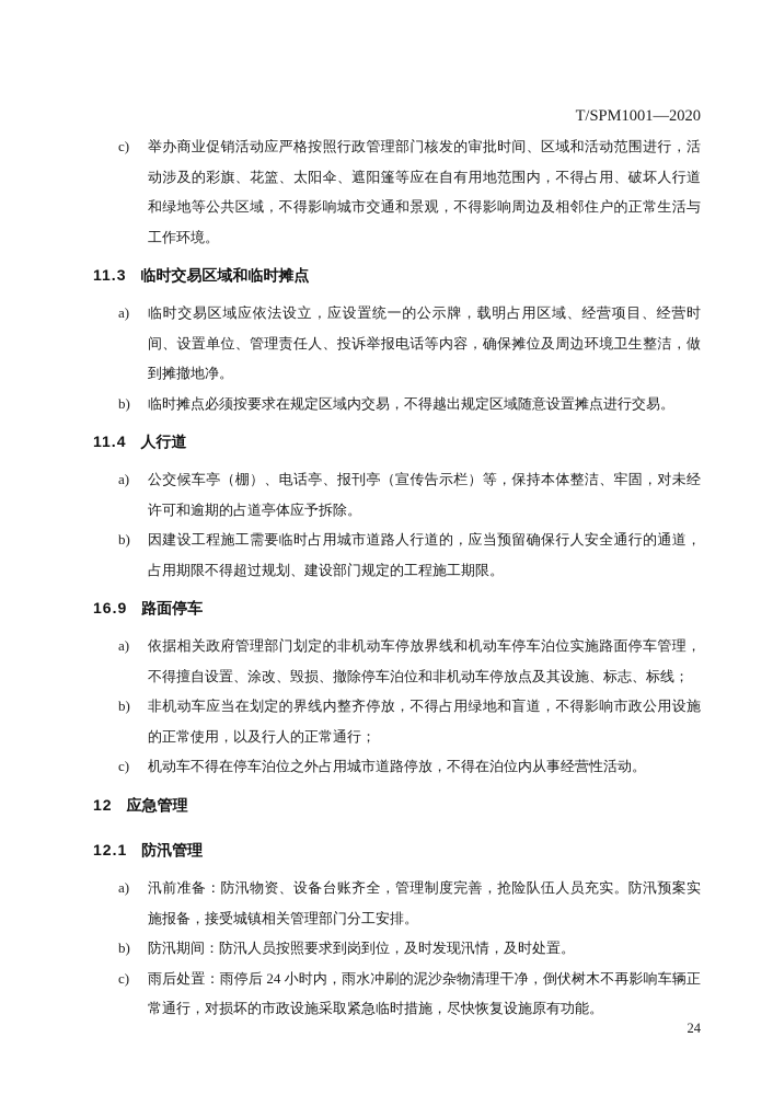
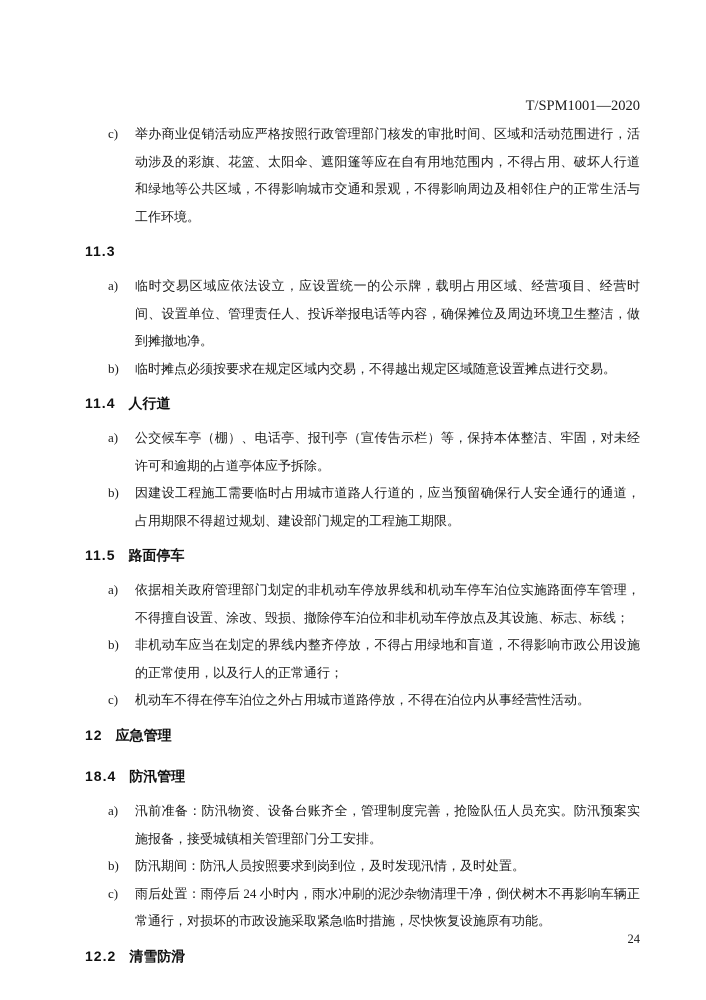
  T/SPM1001—2020
  c)
  举办商业促销活动应严格按照行政管理部门核发的审批时间、区域和活动范围进行，活动涉及的彩旗、花篮、太阳伞、遮阳篷等应在自有用地范围内，不得占用、破坏人行道和绿地等公共区域，不得影响城市交通和景观，不得影响周边及相邻住户的正常生活与工作环境。
  11.3
- 临时交易区域和临时摊点
  a)
  临时交易区域应依法设立，应设置统一的公示牌，载明占用区域、经营项目、经营时间、设置单位、管理责任人、投诉举报电话等内容，确保摊位及周边环境卫生整洁，做到摊撤地净。
  b)
  临时摊点必须按要求在规定区域内交易，不得越出规定区域随意设置摊点进行交易。
  11.4
  人行道
  a)
  公交候车亭（棚）、电话亭、报刊亭（宣传告示栏）等，保持本体整洁、牢固，对未经许可和逾期的占道亭体应予拆除。
  b)
  因建设工程施工需要临时占用城市道路人行道的，应当预留确保行人安全通行的通道，占用期限不得超过规划、建设部门规定的工程施工期限。
- 16.9
+ 11.5
  路面停车
  a)
  依据相关政府管理部门划定的非机动车停放界线和机动车停车泊位实施路面停车管理，不得擅自设置、涂改、毁损、撤除停车泊位和非机动车停放点及其设施、标志、标线；
  b)
  非机动车应当在划定的界线内整齐停放，不得占用绿地和盲道，不得影响市政公用设施的正常使用，以及行人的正常通行；
  c)
  机动车不得在停车泊位之外占用城市道路停放，不得在泊位内从事经营性活动。
  12
  应急管理
- 12.1
+ 18.4
  防汛管理
  a)
  汛前准备：防汛物资、设备台账齐全，管理制度完善，抢险队伍人员充实。防汛预案实施报备，接受城镇相关管理部门分工安排。
  b)
  防汛期间：防汛人员按照要求到岗到位，及时发现汛情，及时处置。
  c)
  雨后处置：雨停后 24 小时内，雨水冲刷的泥沙杂物清理干净，倒伏树木不再影响车辆正常通行，对损坏的市政设施采取紧急临时措施，尽快恢复设施原有功能。
+ 12.2
+ 清雪防滑
  24
